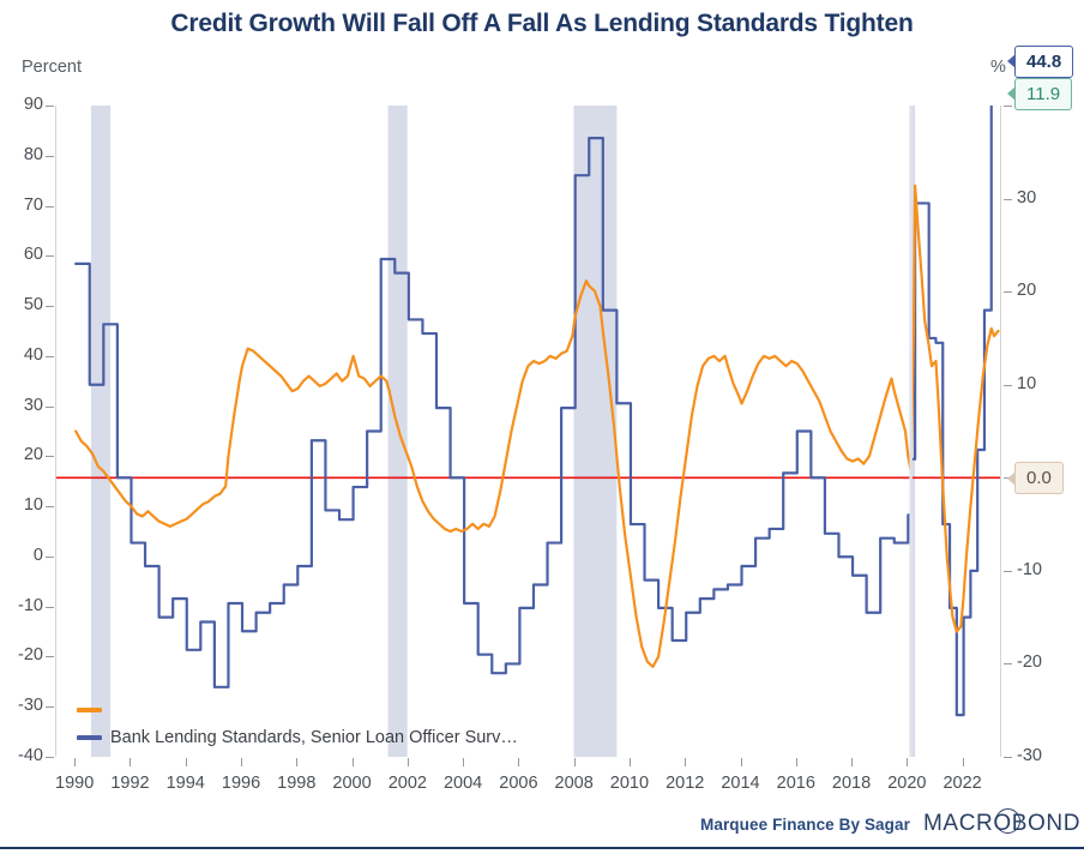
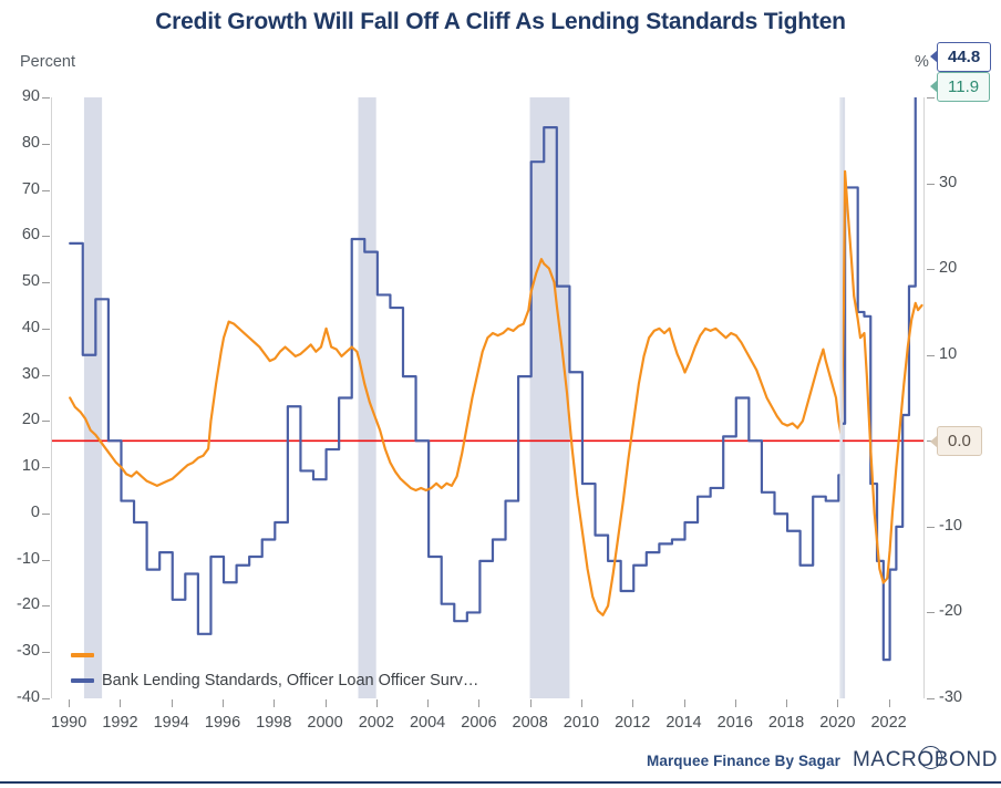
- Credit Growth Will Fall Off A Fall As Lending Standards Tighten
+ Credit Growth Will Fall Off A Cliff As Lending Standards Tighten
  Percent
  %
  90
  80
  70
  60
  50
  40
  30
  20
  10
  0
  -10
  -20
  -30
  -40
  30
  20
  10
  -10
  -20
  -30
  1990
  1992
  1994
  1996
  1998
  2000
  2002
  2004
  2006
  2008
  2010
  2012
  2014
  2016
  2018
  2020
  2022
- Bank Lending Standards, Senior Loan Officer Surv…
+ Bank Lending Standards, Officer Loan Officer Surv…
  44.8
  11.9
  0.0
  Marquee Finance By Sagar
  MACROBOND
